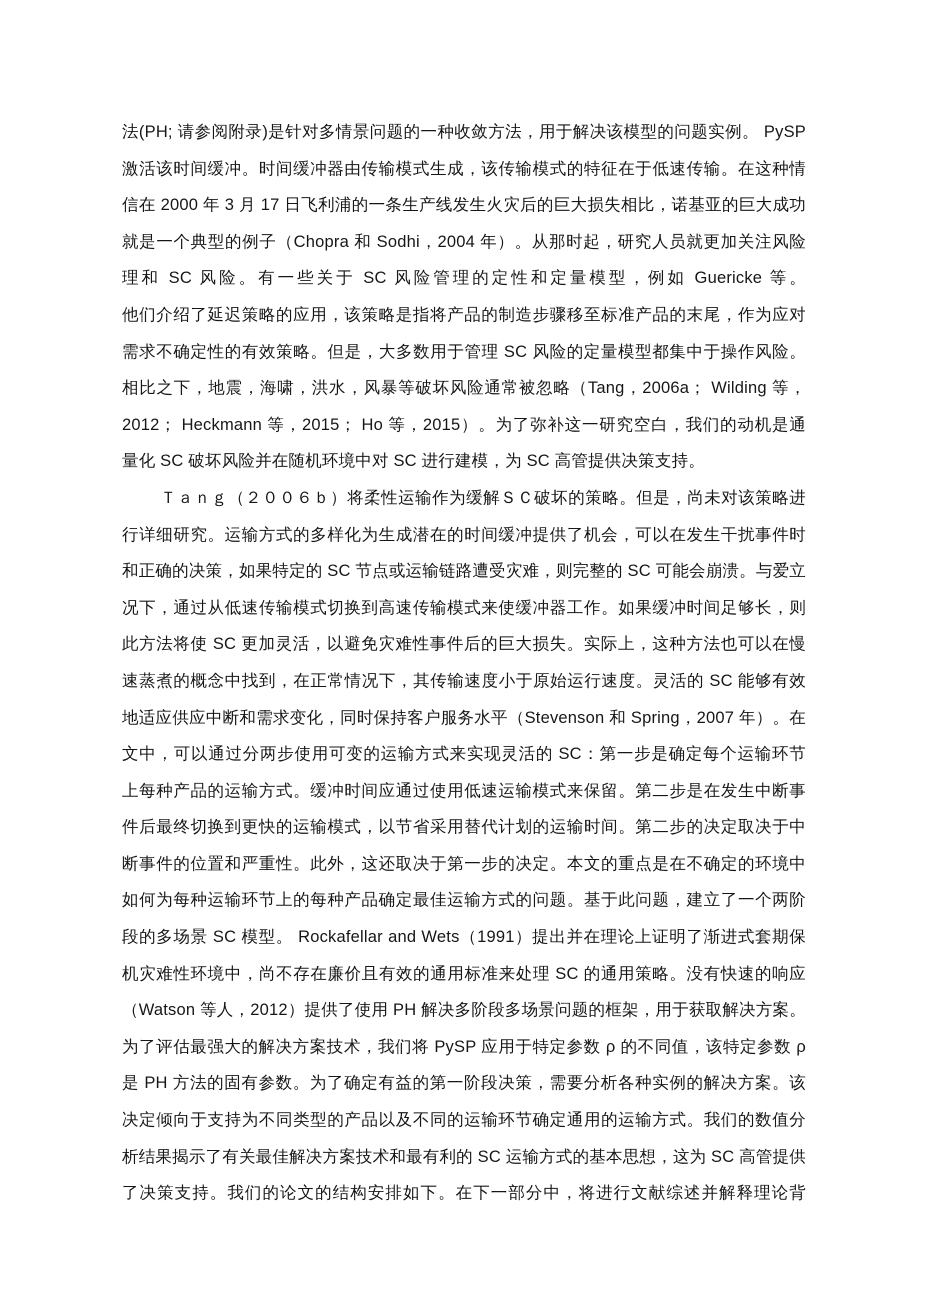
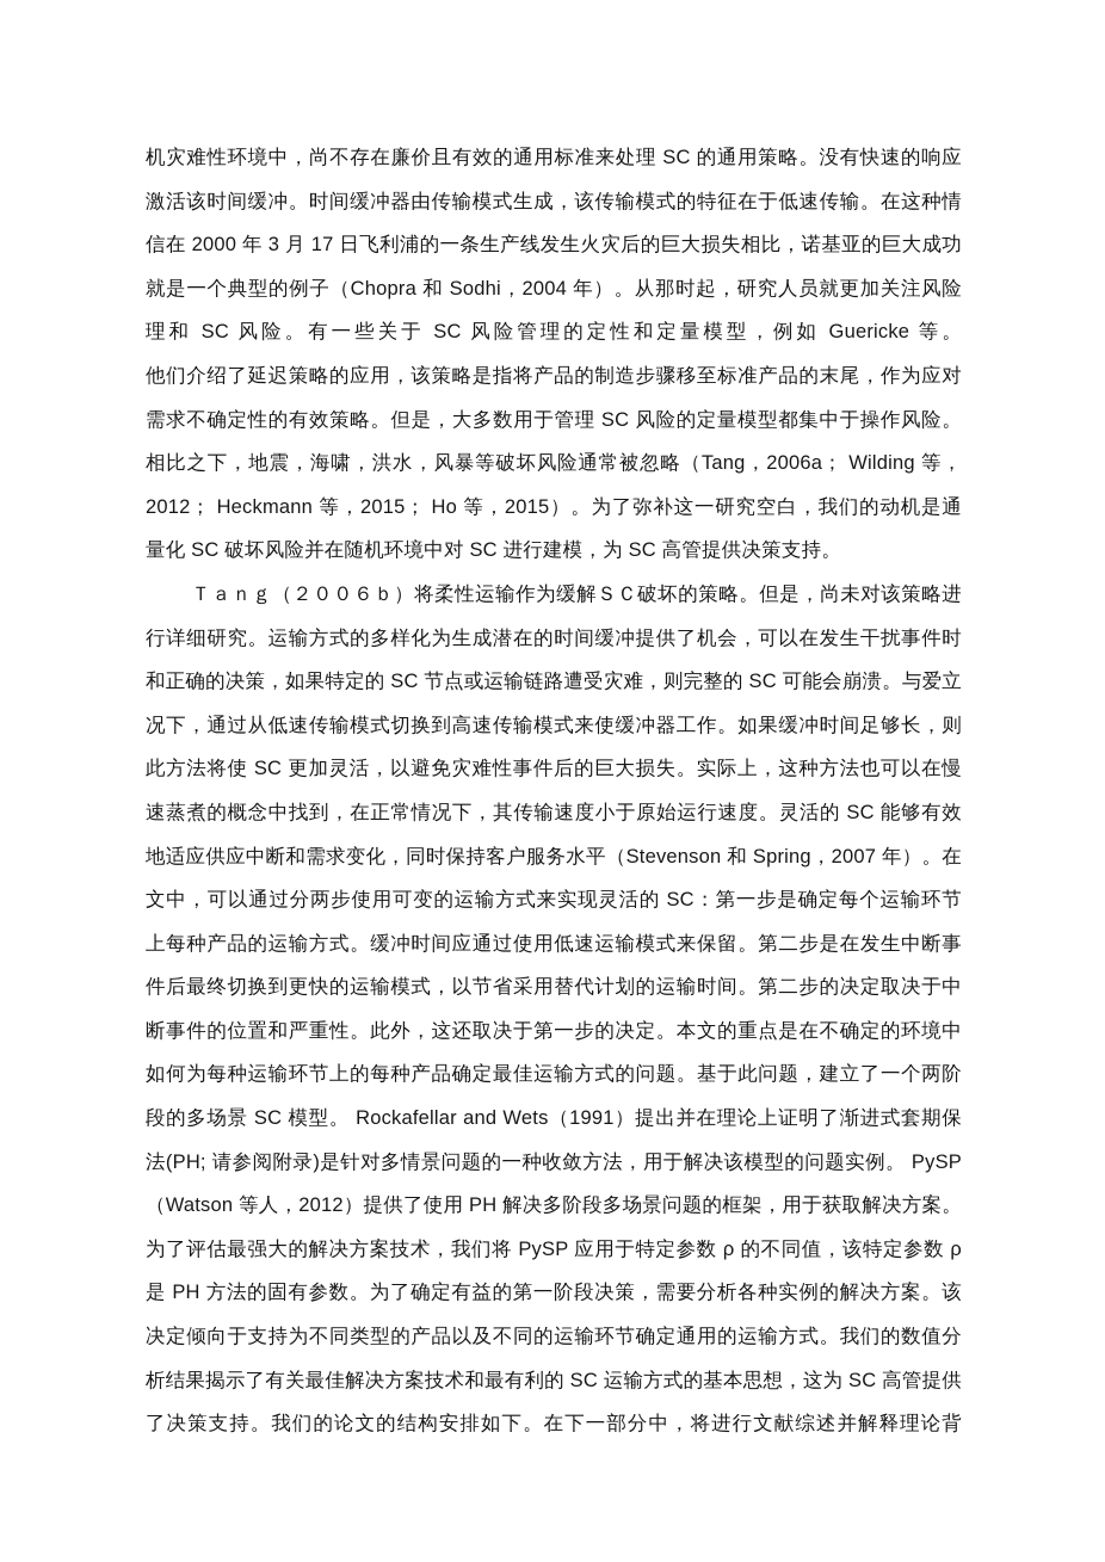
- 法(PH; 请参阅附录)是针对多情景问题的一种收敛方法，用于解决该模型的问题实例。 PySP
+ 机灾难性环境中，尚不存在廉价且有效的通用标准来处理 SC 的通用策略。没有快速的响应
  激活该时间缓冲。时间缓冲器由传输模式生成，该传输模式的特征在于低速传输。在这种情
  信在 2000 年 3 月 17 日飞利浦的一条生产线发生火灾后的巨大损失相比，诺基亚的巨大成功
  就是一个典型的例子（Chopra 和 Sodhi，2004 年）。从那时起，研究人员就更加关注风险
  理和 SC 风险。有一些关于 SC 风险管理的定性和定量模型，例如 Guericke 等。
  他们介绍了延迟策略的应用，该策略是指将产品的制造步骤移至标准产品的末尾，作为应对
  需求不确定性的有效策略。但是，大多数用于管理 SC 风险的定量模型都集中于操作风险。
  相比之下，地震，海啸，洪水，风暴等破坏风险通常被忽略（Tang，2006a； Wilding 等，
  2012； Heckmann 等，2015； Ho 等，2015）。为了弥补这一研究空白，我们的动机是通
  量化 SC 破坏风险并在随机环境中对 SC 进行建模，为 SC 高管提供决策支持。
  Ｔａｎｇ（２００６ｂ）将柔性运输作为缓解ＳＣ破坏的策略。但是，尚未对该策略进
  行详细研究。运输方式的多样化为生成潜在的时间缓冲提供了机会，可以在发生干扰事件时
  和正确的决策，如果特定的 SC 节点或运输链路遭受灾难，则完整的 SC 可能会崩溃。与爱立
  况下，通过从低速传输模式切换到高速传输模式来使缓冲器工作。如果缓冲时间足够长，则
  此方法将使 SC 更加灵活，以避免灾难性事件后的巨大损失。实际上，这种方法也可以在慢
  速蒸煮的概念中找到，在正常情况下，其传输速度小于原始运行速度。灵活的 SC 能够有效
  地适应供应中断和需求变化，同时保持客户服务水平（Stevenson 和 Spring，2007 年）。在
  文中，可以通过分两步使用可变的运输方式来实现灵活的 SC：第一步是确定每个运输环节
  上每种产品的运输方式。缓冲时间应通过使用低速运输模式来保留。第二步是在发生中断事
  件后最终切换到更快的运输模式，以节省采用替代计划的运输时间。第二步的决定取决于中
  断事件的位置和严重性。此外，这还取决于第一步的决定。本文的重点是在不确定的环境中
  如何为每种运输环节上的每种产品确定最佳运输方式的问题。基于此问题，建立了一个两阶
  段的多场景 SC 模型。 Rockafellar and Wets（1991）提出并在理论上证明了渐进式套期保
- 机灾难性环境中，尚不存在廉价且有效的通用标准来处理 SC 的通用策略。没有快速的响应
+ 法(PH; 请参阅附录)是针对多情景问题的一种收敛方法，用于解决该模型的问题实例。 PySP
  （Watson 等人，2012）提供了使用 PH 解决多阶段多场景问题的框架，用于获取解决方案。
  为了评估最强大的解决方案技术，我们将 PySP 应用于特定参数 ρ 的不同值，该特定参数 ρ
  是 PH 方法的固有参数。为了确定有益的第一阶段决策，需要分析各种实例的解决方案。该
  决定倾向于支持为不同类型的产品以及不同的运输环节确定通用的运输方式。我们的数值分
  析结果揭示了有关最佳解决方案技术和最有利的 SC 运输方式的基本思想，这为 SC 高管提供
  了决策支持。我们的论文的结构安排如下。在下一部分中，将进行文献综述并解释理论背
